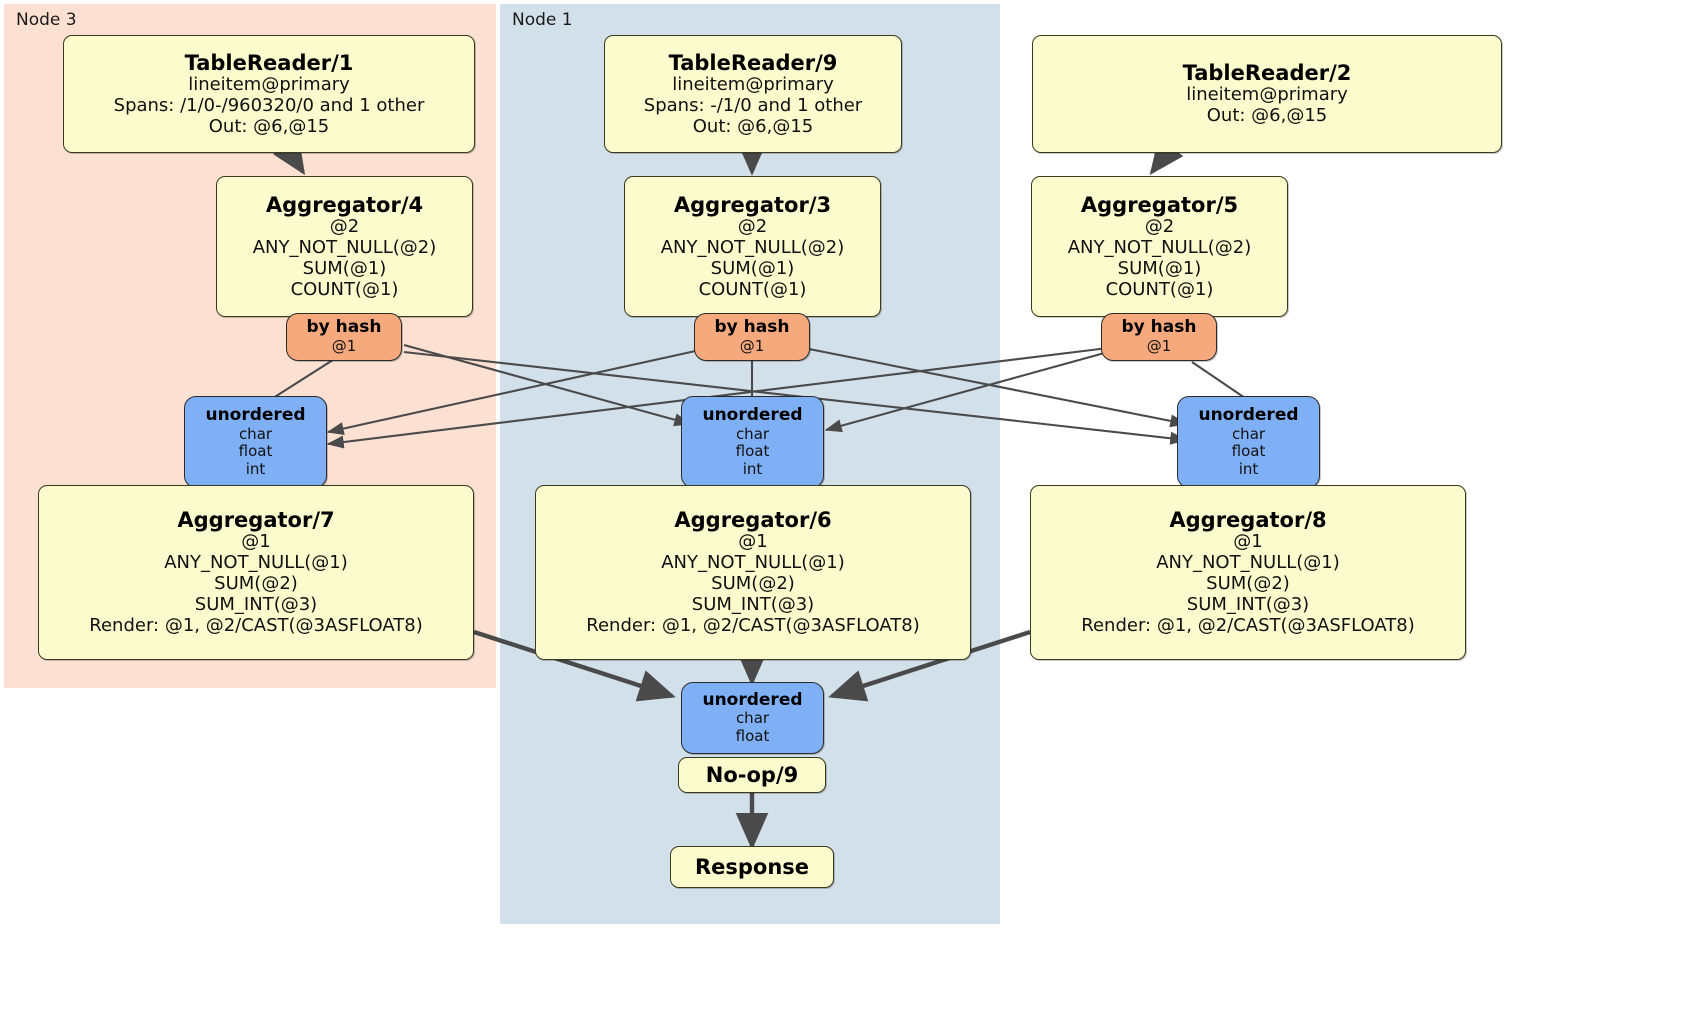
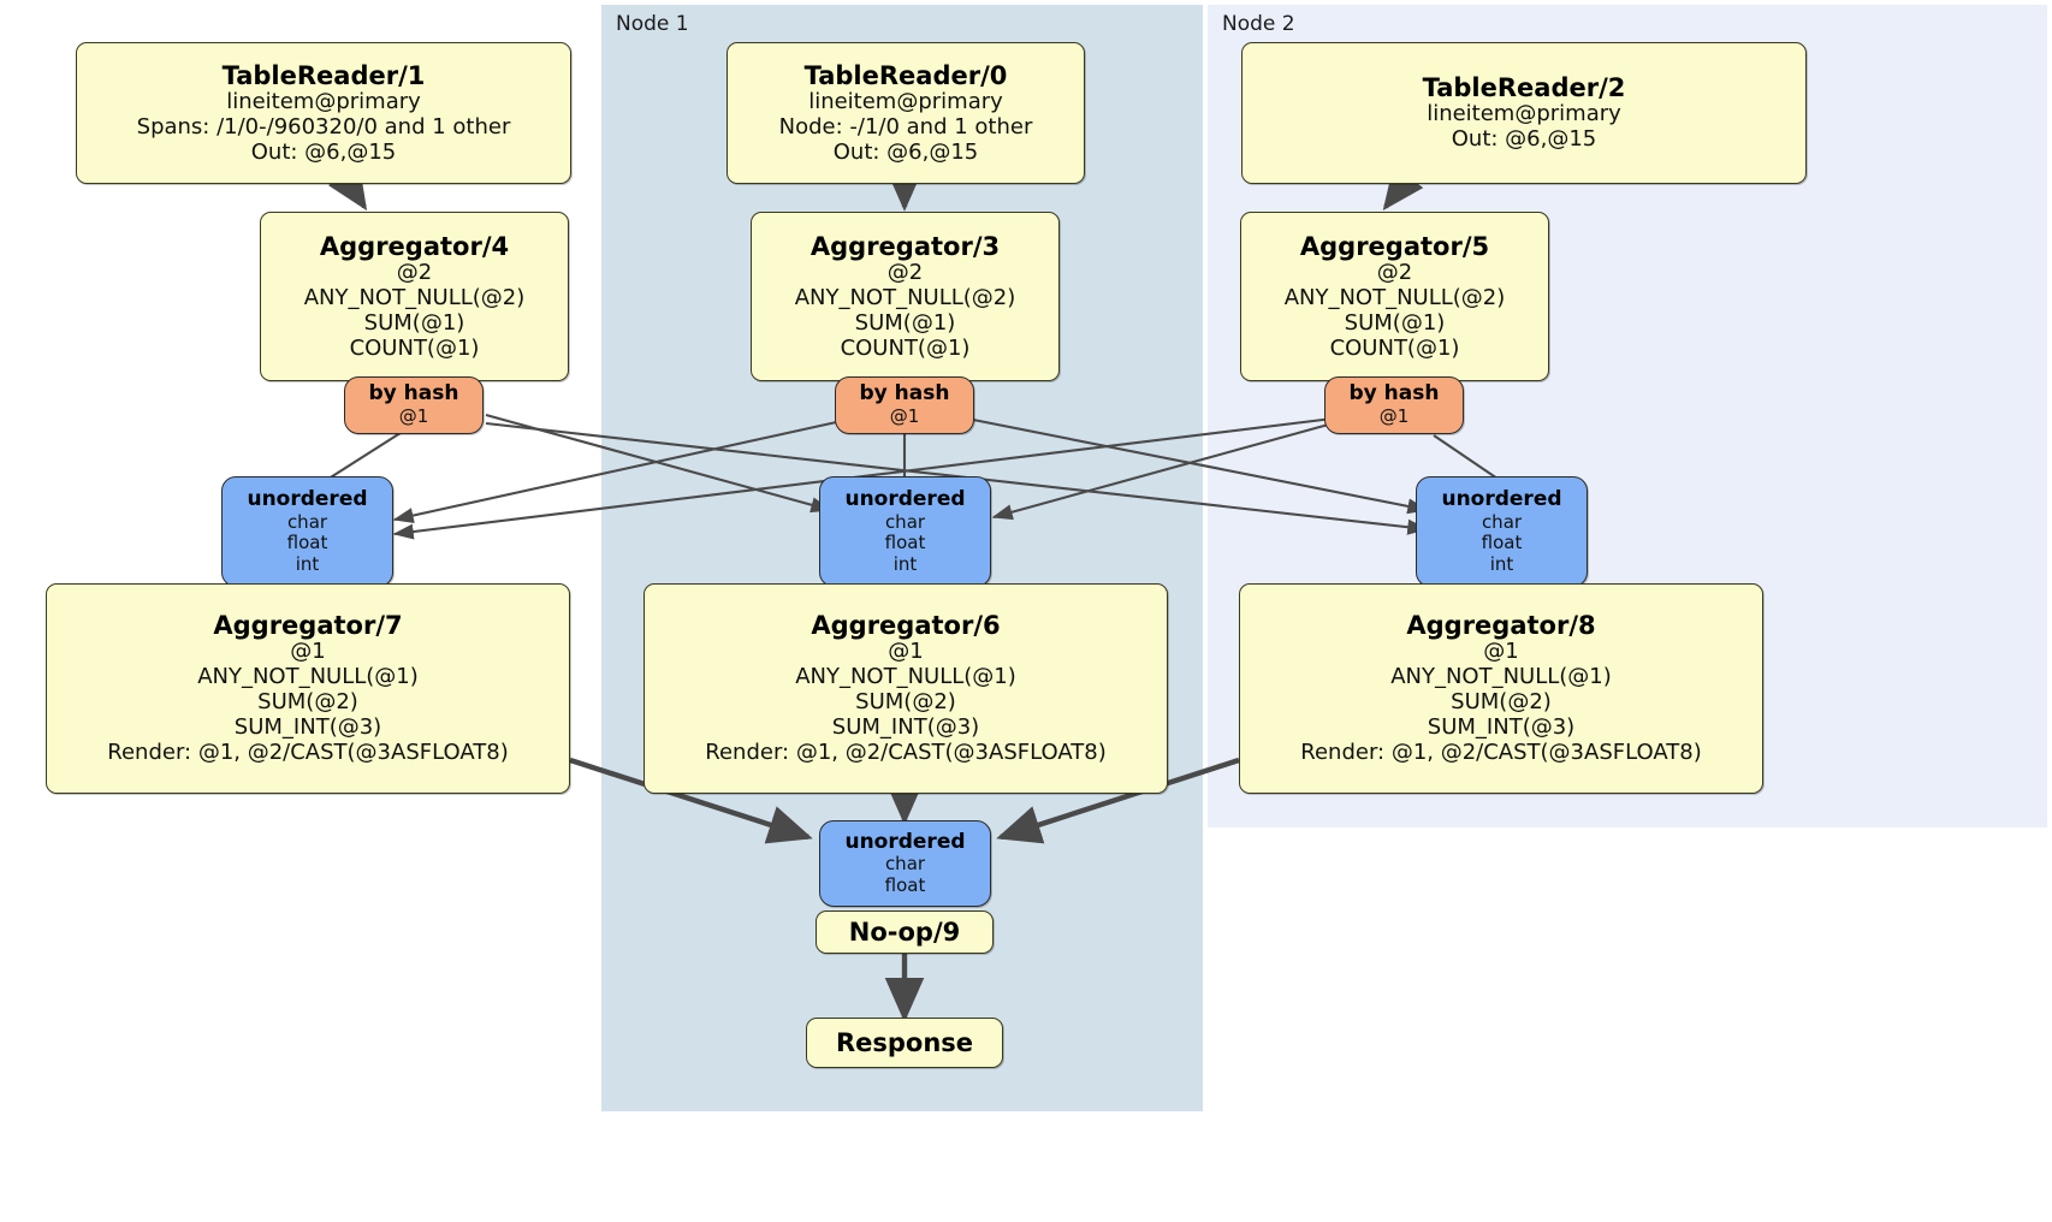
- Node 3
  Node 1
+ Node 2
  TableReader/1
  lineitem@primary
  Spans: /1/0-/960320/0 and 1 other
  Out: @6,@15
- TableReader/9
+ TableReader/0
  lineitem@primary
- Spans: -/1/0 and 1 other
+ Node: -/1/0 and 1 other
  Out: @6,@15
  TableReader/2
  lineitem@primary
  Out: @6,@15
  Aggregator/4
  @2
  ANY_NOT_NULL(@2)
  SUM(@1)
  COUNT(@1)
  Aggregator/3
  @2
  ANY_NOT_NULL(@2)
  SUM(@1)
  COUNT(@1)
  Aggregator/5
  @2
  ANY_NOT_NULL(@2)
  SUM(@1)
  COUNT(@1)
  by hash
  @1
  by hash
  @1
  by hash
  @1
  unordered
  char
  float
  int
  unordered
  char
  float
  int
  unordered
  char
  float
  int
  Aggregator/7
  @1
  ANY_NOT_NULL(@1)
  SUM(@2)
  SUM_INT(@3)
  Render: @1, @2/CAST(@3ASFLOAT8)
  Aggregator/6
  @1
  ANY_NOT_NULL(@1)
  SUM(@2)
  SUM_INT(@3)
  Render: @1, @2/CAST(@3ASFLOAT8)
  Aggregator/8
  @1
  ANY_NOT_NULL(@1)
  SUM(@2)
  SUM_INT(@3)
  Render: @1, @2/CAST(@3ASFLOAT8)
  unordered
  char
  float
  No-op/9
  Response
